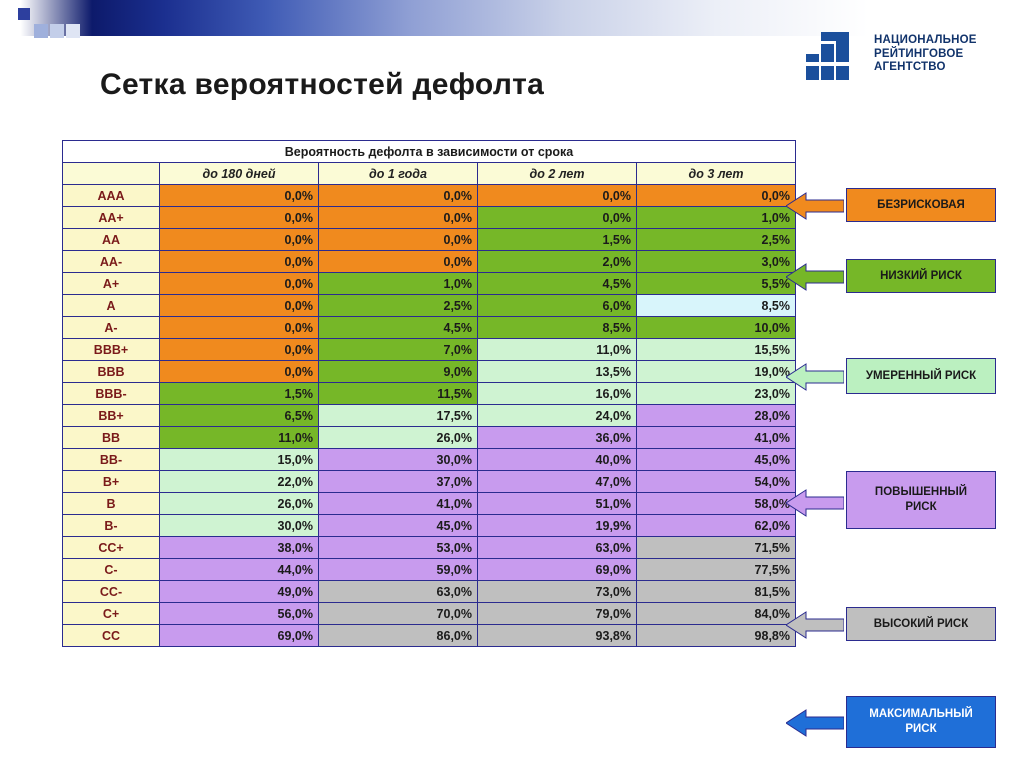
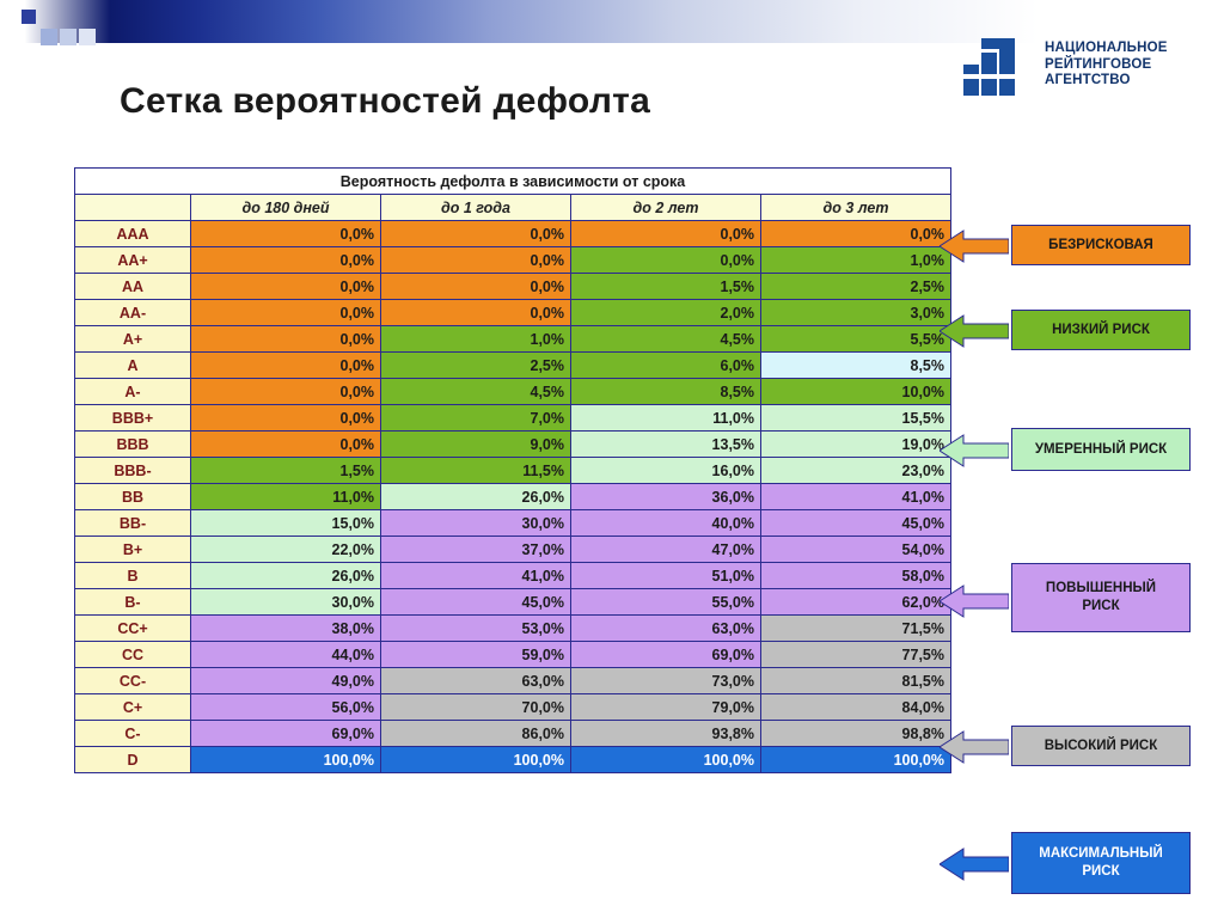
  НАЦИОНАЛЬНОЕ
  РЕЙТИНГОВОЕ
  АГЕНТСТВО
  Сетка вероятностей дефолта
  Вероятность дефолта в зависимости от срока
  	до 180 дней	до 1 года	до 2 лет	до 3 лет
  AAA	0,0%	0,0%	0,0%	0,0%
  AA+	0,0%	0,0%	0,0%	1,0%
  AA	0,0%	0,0%	1,5%	2,5%
  AA-	0,0%	0,0%	2,0%	3,0%
  A+	0,0%	1,0%	4,5%	5,5%
  A	0,0%	2,5%	6,0%	8,5%
  A-	0,0%	4,5%	8,5%	10,0%
  BBB+	0,0%	7,0%	11,0%	15,5%
  BBB	0,0%	9,0%	13,5%	19,0%
  BBB-	1,5%	11,5%	16,0%	23,0%
- BB+	6,5%	17,5%	24,0%	28,0%
  BB	11,0%	26,0%	36,0%	41,0%
  BB-	15,0%	30,0%	40,0%	45,0%
  B+	22,0%	37,0%	47,0%	54,0%
  B	26,0%	41,0%	51,0%	58,0%
- B-	30,0%	45,0%	19,9%	62,0%
+ B-	30,0%	45,0%	55,0%	62,0%
  CC+	38,0%	53,0%	63,0%	71,5%
- C-	44,0%	59,0%	69,0%	77,5%
+ CC	44,0%	59,0%	69,0%	77,5%
  CC-	49,0%	63,0%	73,0%	81,5%
  C+	56,0%	70,0%	79,0%	84,0%
- CC	69,0%	86,0%	93,8%	98,8%
+ C-	69,0%	86,0%	93,8%	98,8%
+ D	100,0%	100,0%	100,0%	100,0%
  БЕЗРИСКОВАЯ
  НИЗКИЙ РИСК
  УМЕРЕННЫЙ РИСК
  ПОВЫШЕННЫЙ
  РИСК
  ВЫСОКИЙ РИСК
  МАКСИМАЛЬНЫЙ
  РИСК
